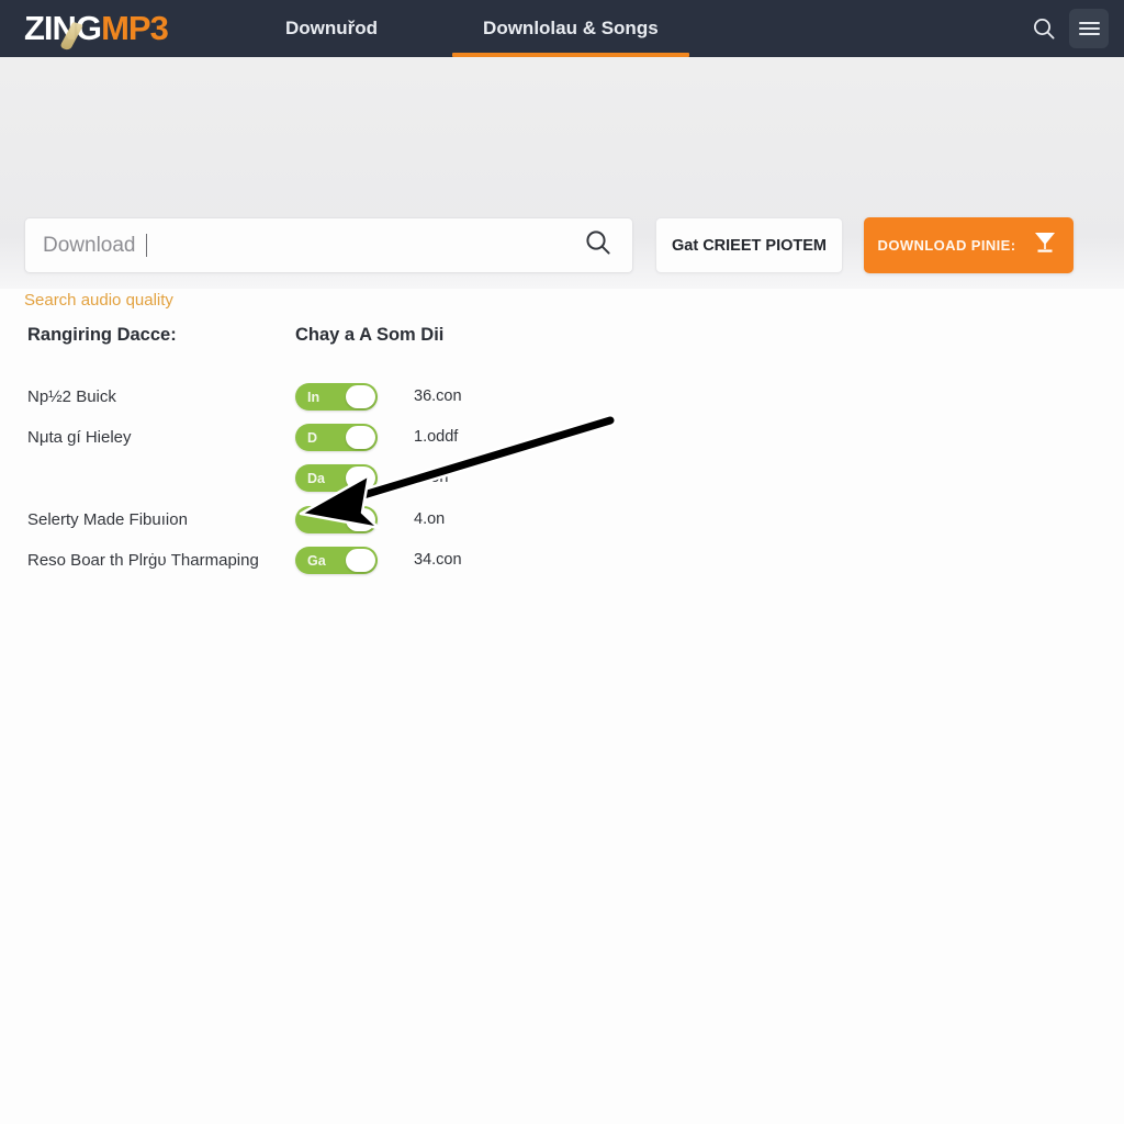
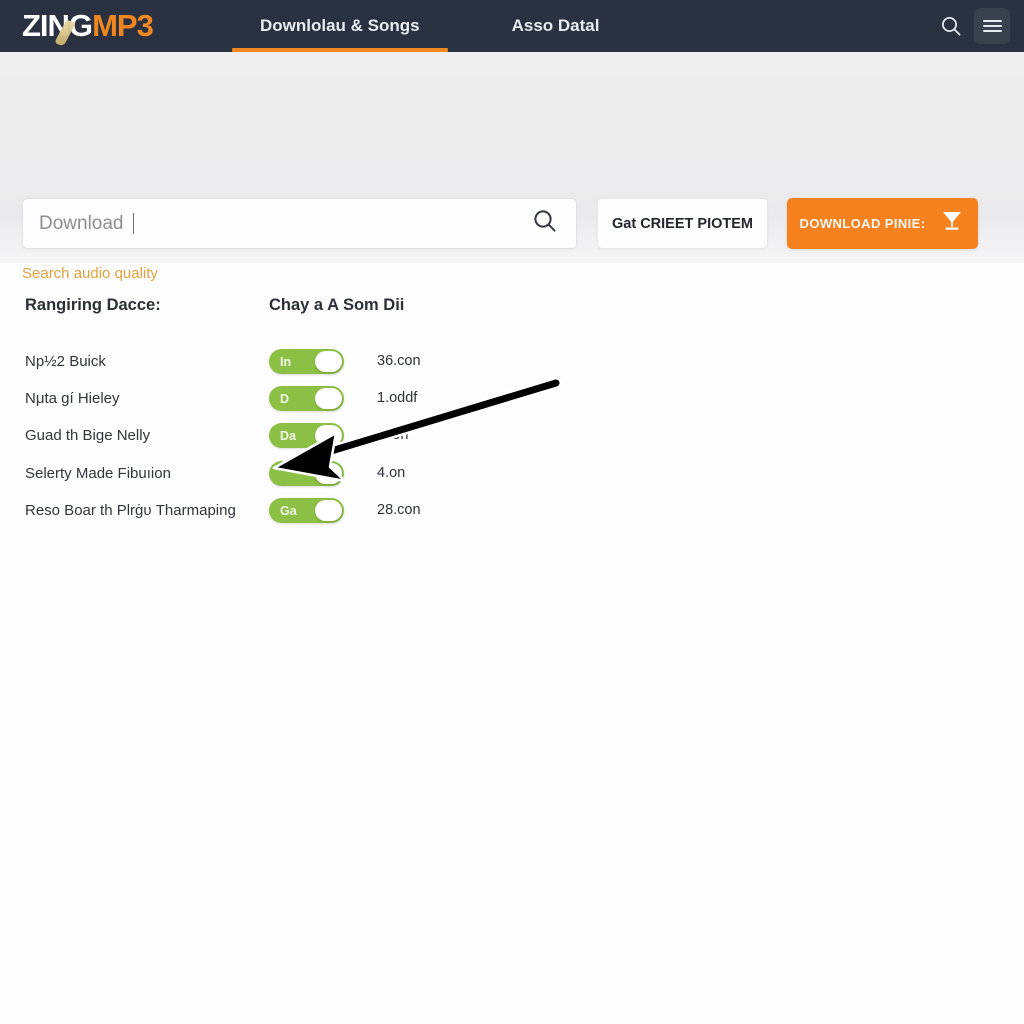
  ZINGMP3
- Downuřod
  Downlolau & Songs
+ Asso Datal
  Download
  Gat CRIEET PIOTEM
  DOWNLOAD PINIE:
  Search audio quality
  Rangiring Dacce:
  Chay a A Som Dii
  Np½2 Buick
  In
  36.con
  Nμta gí Hieley
  D
  1.oddf
+ Guad th Bige Nelly
  Da
  Selerty Made Fibuıion
  4.on
  Reso Boar th Plrġυ Tharmaping
  Ga
- 34.con
+ 28.con
